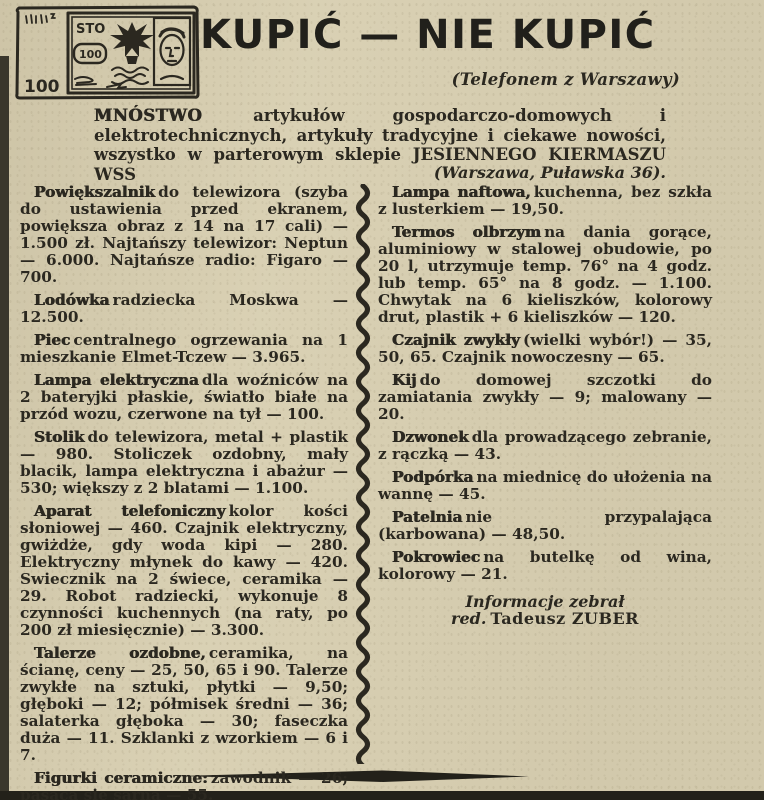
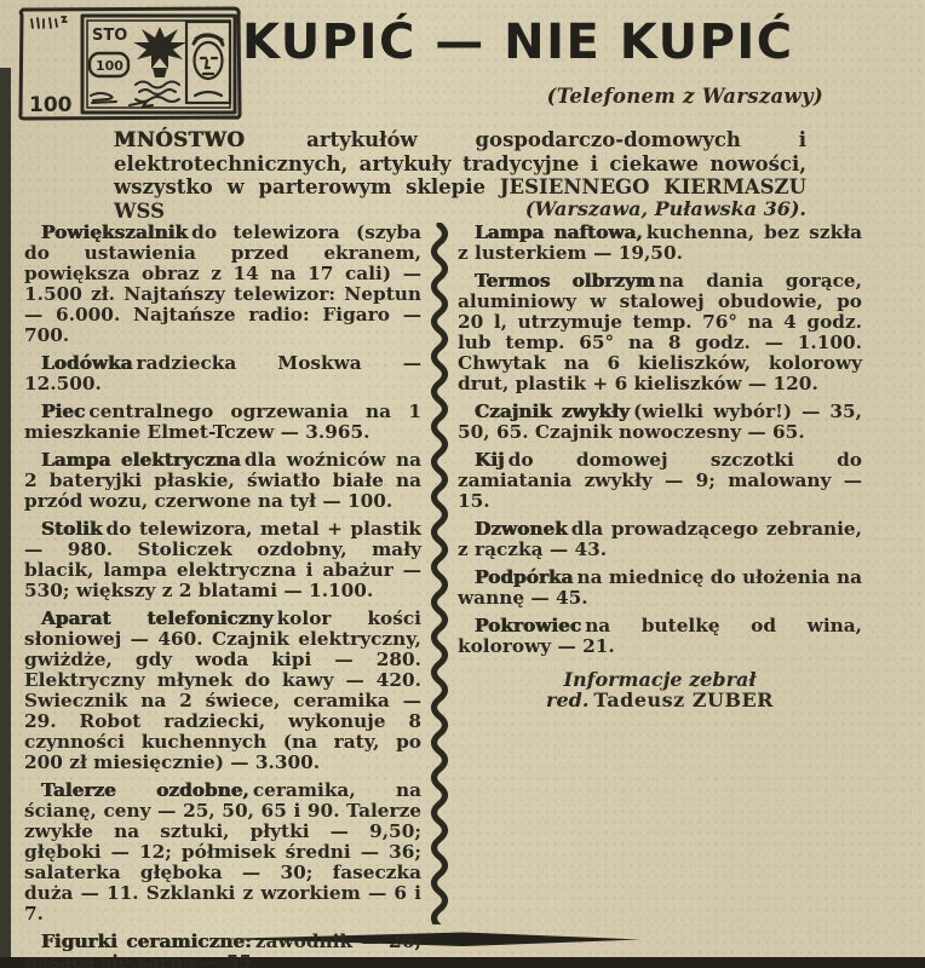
  100
  STO
  100
  KUPIĆ — NIE KUPIĆ
  (Telefonem z Warszawy)
  MNÓSTWO artykułów gospodarczo-domowych i elektrotechnicznych, artykuły tradycyjne i ciekawe nowości, wszystko w parterowym sklepie JESIENNEGO KIERMASZU WSS
  (Warszawa, Puławska 36).
  Powiększalnik do telewizora (szyba do ustawienia przed ekranem, powiększa obraz z 14 na 17 cali) — 1.500 zł. Najtańszy telewizor: Neptun — 6.000. Najtańsze radio: Figaro — 700.
  Lodówka radziecka Moskwa — 12.500.
  Piec centralnego ogrzewania na 1 mieszkanie Elmet-Tczew — 3.965.
  Lampa elektryczna dla woźniców na 2 bateryjki płaskie, światło białe na przód wozu, czerwone na tył — 100.
  Stolik do telewizora, metal + plastik — 980. Stoliczek ozdobny, mały blacik, lampa elektryczna i abażur — 530; większy z 2 blatami — 1.100.
  Aparat telefoniczny kolor kości słoniowej — 460. Czajnik elektryczny, gwiżdże, gdy woda kipi — 280. Elektryczny młynek do kawy — 420. Swiecznik na 2 świece, ceramika — 29. Robot radziecki, wykonuje 8 czynności kuchennych (na raty, po 200 zł miesięcznie) — 3.300.
  Talerze ozdobne, ceramika, na ścianę, ceny — 25, 50, 65 i 90. Talerze zwykłe na sztuki, płytki — 9,50; głęboki — 12; półmisek średni — 36; salaterka głęboka — 30; faseczka duża — 11. Szklanki z wzorkiem — 6 i 7.
  Figurki ceramiczne: zawodnik — 26; pasąca się sarna — 55.
  Lampa naftowa, kuchenna, bez szkła z lusterkiem — 19,50.
  Termos olbrzym na dania gorące, aluminiowy w stalowej obudowie, po 20 l, utrzymuje temp. 76° na 4 godz. lub temp. 65° na 8 godz. — 1.100. Chwytak na 6 kieliszków, kolorowy drut, plastik + 6 kieliszków — 120.
  Czajnik zwykły (wielki wybór!) — 35, 50, 65. Czajnik nowoczesny — 65.
- Kij do domowej szczotki do zamiatania zwykły — 9; malowany — 20.
+ Kij do domowej szczotki do zamiatania zwykły — 9; malowany — 15.
  Dzwonek dla prowadzącego zebranie, z rączką — 43.
  Podpórka na miednicę do ułożenia na wannę — 45.
- Patelnia nie przypalająca (karbowana) — 48,50.
  Pokrowiec na butelkę od wina, kolorowy — 21.
  Informacje zebrał
  red. Tadeusz ZUBER
